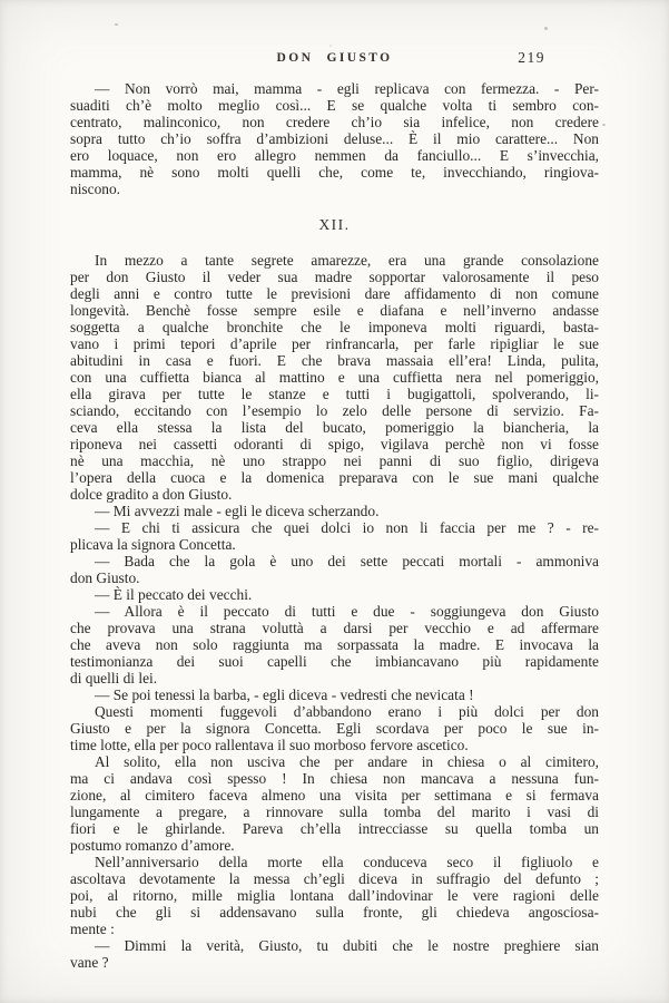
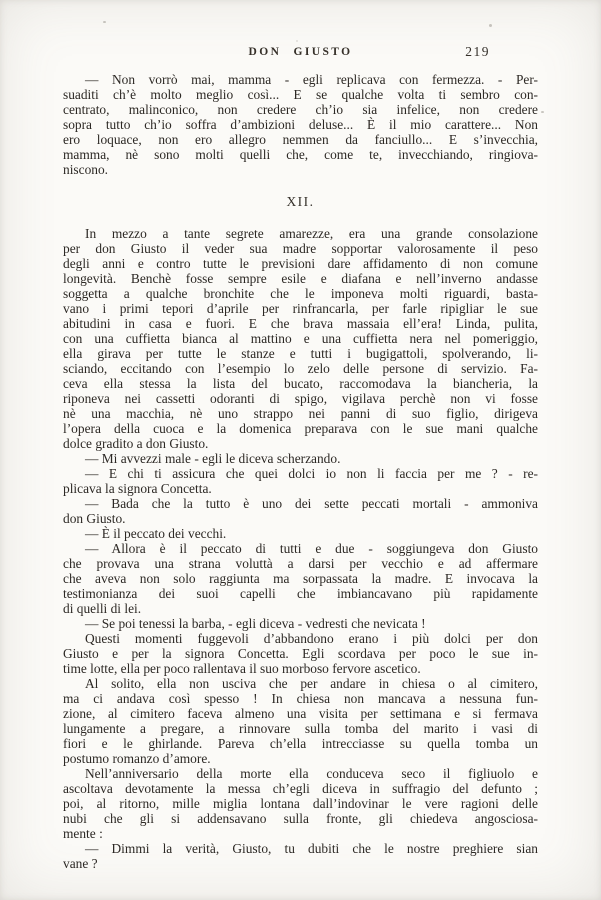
  DON GIUSTO
  219
  — Non vorrò mai, mamma - egli replicava con fermezza. - Per-
  suaditi ch’è molto meglio così... E se qualche volta ti sembro con-
  centrato, malinconico, non credere ch’io sia infelice, non credere
  sopra tutto ch’io soffra d’ambizioni deluse... È il mio carattere... Non
  ero loquace, non ero allegro nemmen da fanciullo... E s’invecchia,
  mamma, nè sono molti quelli che, come te, invecchiando, ringiova-
  niscono.
  XII.
  In mezzo a tante segrete amarezze, era una grande consolazione
  per don Giusto il veder sua madre sopportar valorosamente il peso
  degli anni e contro tutte le previsioni dare affidamento di non comune
  longevità. Benchè fosse sempre esile e diafana e nell’inverno andasse
  soggetta a qualche bronchite che le imponeva molti riguardi, basta-
  vano i primi tepori d’aprile per rinfrancarla, per farle ripigliar le sue
  abitudini in casa e fuori. E che brava massaia ell’era! Linda, pulita,
  con una cuffietta bianca al mattino e una cuffietta nera nel pomeriggio,
  ella girava per tutte le stanze e tutti i bugigattoli, spolverando, li-
  sciando, eccitando con l’esempio lo zelo delle persone di servizio. Fa-
- ceva ella stessa la lista del bucato, pomeriggio la biancheria, la
+ ceva ella stessa la lista del bucato, raccomodava la biancheria, la
  riponeva nei cassetti odoranti di spigo, vigilava perchè non vi fosse
  nè una macchia, nè uno strappo nei panni di suo figlio, dirigeva
  l’opera della cuoca e la domenica preparava con le sue mani qualche
  dolce gradito a don Giusto.
  — Mi avvezzi male - egli le diceva scherzando.
  — E chi ti assicura che quei dolci io non li faccia per me ? - re-
  plicava la signora Concetta.
- — Bada che la gola è uno dei sette peccati mortali - ammoniva
+ — Bada che la tutto è uno dei sette peccati mortali - ammoniva
  don Giusto.
  — È il peccato dei vecchi.
  — Allora è il peccato di tutti e due - soggiungeva don Giusto
  che provava una strana voluttà a darsi per vecchio e ad affermare
  che aveva non solo raggiunta ma sorpassata la madre. E invocava la
  testimonianza dei suoi capelli che imbiancavano più rapidamente
  di quelli di lei.
  — Se poi tenessi la barba, - egli diceva - vedresti che nevicata !
  Questi momenti fuggevoli d’abbandono erano i più dolci per don
  Giusto e per la signora Concetta. Egli scordava per poco le sue in-
  time lotte, ella per poco rallentava il suo morboso fervore ascetico.
  Al solito, ella non usciva che per andare in chiesa o al cimitero,
  ma ci andava così spesso ! In chiesa non mancava a nessuna fun-
  zione, al cimitero faceva almeno una visita per settimana e si fermava
  lungamente a pregare, a rinnovare sulla tomba del marito i vasi di
  fiori e le ghirlande. Pareva ch’ella intrecciasse su quella tomba un
  postumo romanzo d’amore.
  Nell’anniversario della morte ella conduceva seco il figliuolo e
  ascoltava devotamente la messa ch’egli diceva in suffragio del defunto ;
  poi, al ritorno, mille miglia lontana dall’indovinar le vere ragioni delle
  nubi che gli si addensavano sulla fronte, gli chiedeva angosciosa-
  mente :
  — Dimmi la verità, Giusto, tu dubiti che le nostre preghiere sian
  vane ?
